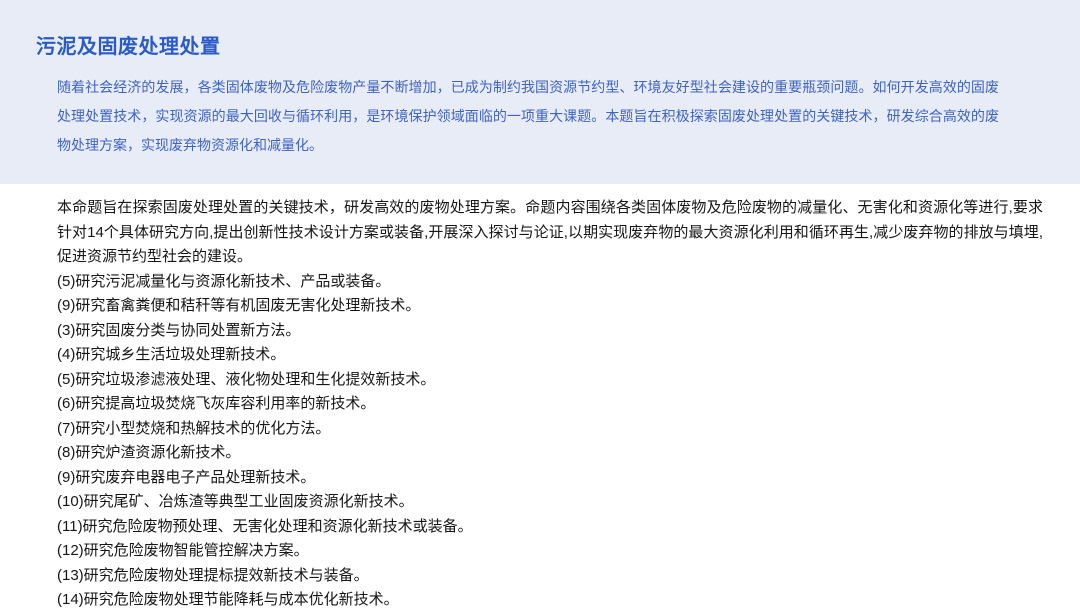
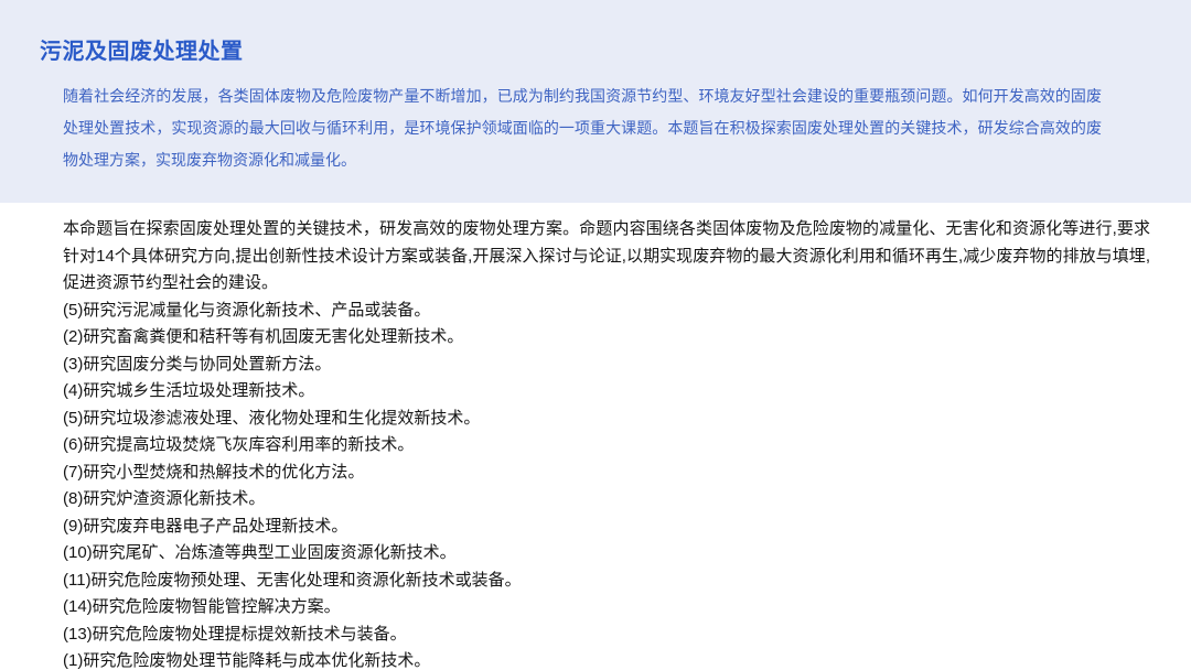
  污泥及固废处理处置
  随着社会经济的发展，各类固体废物及危险废物产量不断增加，已成为制约我国资源节约型、环境友好型社会建设的重要瓶颈问题。如何开发高效的固废处理处置技术，实现资源的最大回收与循环利用，是环境保护领域面临的一项重大课题。本题旨在积极探索固废处理处置的关键技术，研发综合高效的废物处理方案，实现废弃物资源化和减量化。
  本命题旨在探索固废处理处置的关键技术，研发高效的废物处理方案。命题内容围绕各类固体废物及危险废物的减量化、无害化和资源化等进行,要求针对14个具体研究方向,提出创新性技术设计方案或装备,开展深入探讨与论证,以期实现废弃物的最大资源化利用和循环再生,减少废弃物的排放与填埋,促进资源节约型社会的建设。
  (5)研究污泥减量化与资源化新技术、产品或装备。
- (9)研究畜禽粪便和秸秆等有机固废无害化处理新技术。
+ (2)研究畜禽粪便和秸秆等有机固废无害化处理新技术。
  (3)研究固废分类与协同处置新方法。
  (4)研究城乡生活垃圾处理新技术。
  (5)研究垃圾渗滤液处理、液化物处理和生化提效新技术。
  (6)研究提高垃圾焚烧飞灰库容利用率的新技术。
  (7)研究小型焚烧和热解技术的优化方法。
  (8)研究炉渣资源化新技术。
  (9)研究废弃电器电子产品处理新技术。
  (10)研究尾矿、冶炼渣等典型工业固废资源化新技术。
  (11)研究危险废物预处理、无害化处理和资源化新技术或装备。
- (12)研究危险废物智能管控解决方案。
+ (14)研究危险废物智能管控解决方案。
  (13)研究危险废物处理提标提效新技术与装备。
- (14)研究危险废物处理节能降耗与成本优化新技术。
+ (1)研究危险废物处理节能降耗与成本优化新技术。
